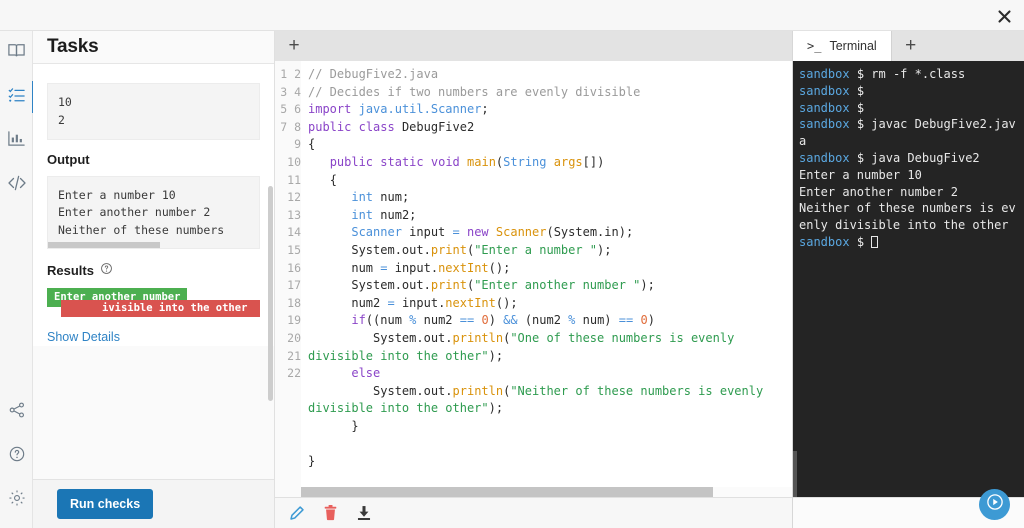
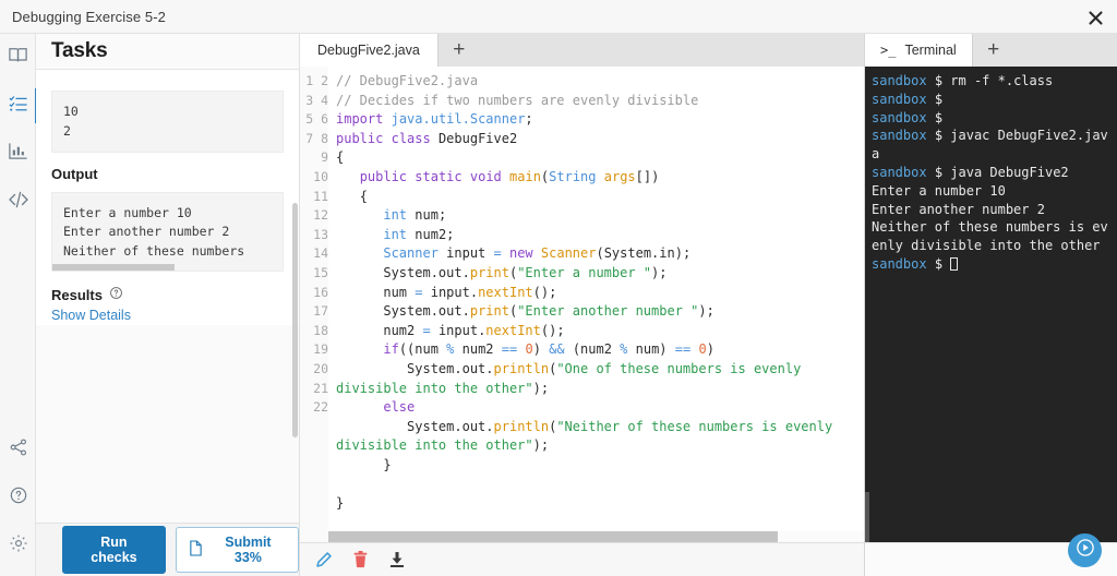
+ Debugging Exercise 5-2
  Tasks
  10
  2
  Output
  Enter a number 10
  Enter another number 2
  Neither of these numbers
  Results
- Enter another number
- ivisible into the other
  Show Details
  Run checks
+ Submit 33%
+ DebugFive2.java
  +
  1 2 3 4 5 6 7 8 9 10 11 12 13 14 15 16 17 18 19 20 21 22
  // DebugFive2.java // Decides if two numbers are evenly divisible import java.util.Scanner;
  public class DebugFive2
  {
  public static void main(String args[])
  {
  int num;
  int num2;
  Scanner input = new Scanner(System.in);
  System.out.print("Enter a number ");
  num = input.nextInt();
  System.out.print("Enter another number ");
  num2 = input.nextInt();
  if((num % num2 == 0) && (num2 % num) == 0)
  System.out.println("One of these numbers is evenly divisible into the other");
  else
  System.out.println("Neither of these numbers is evenly divisible into the other");
  }
  }
  >_
  Terminal
  +
  sandbox $ rm -f *.class
  sandbox $ sandbox $ sandbox $ javac DebugFive2.java
  sandbox $ java DebugFive2
  Enter a number 10
  Enter another number 2
  Neither of these numbers is evenly divisible into the other
  sandbox $
